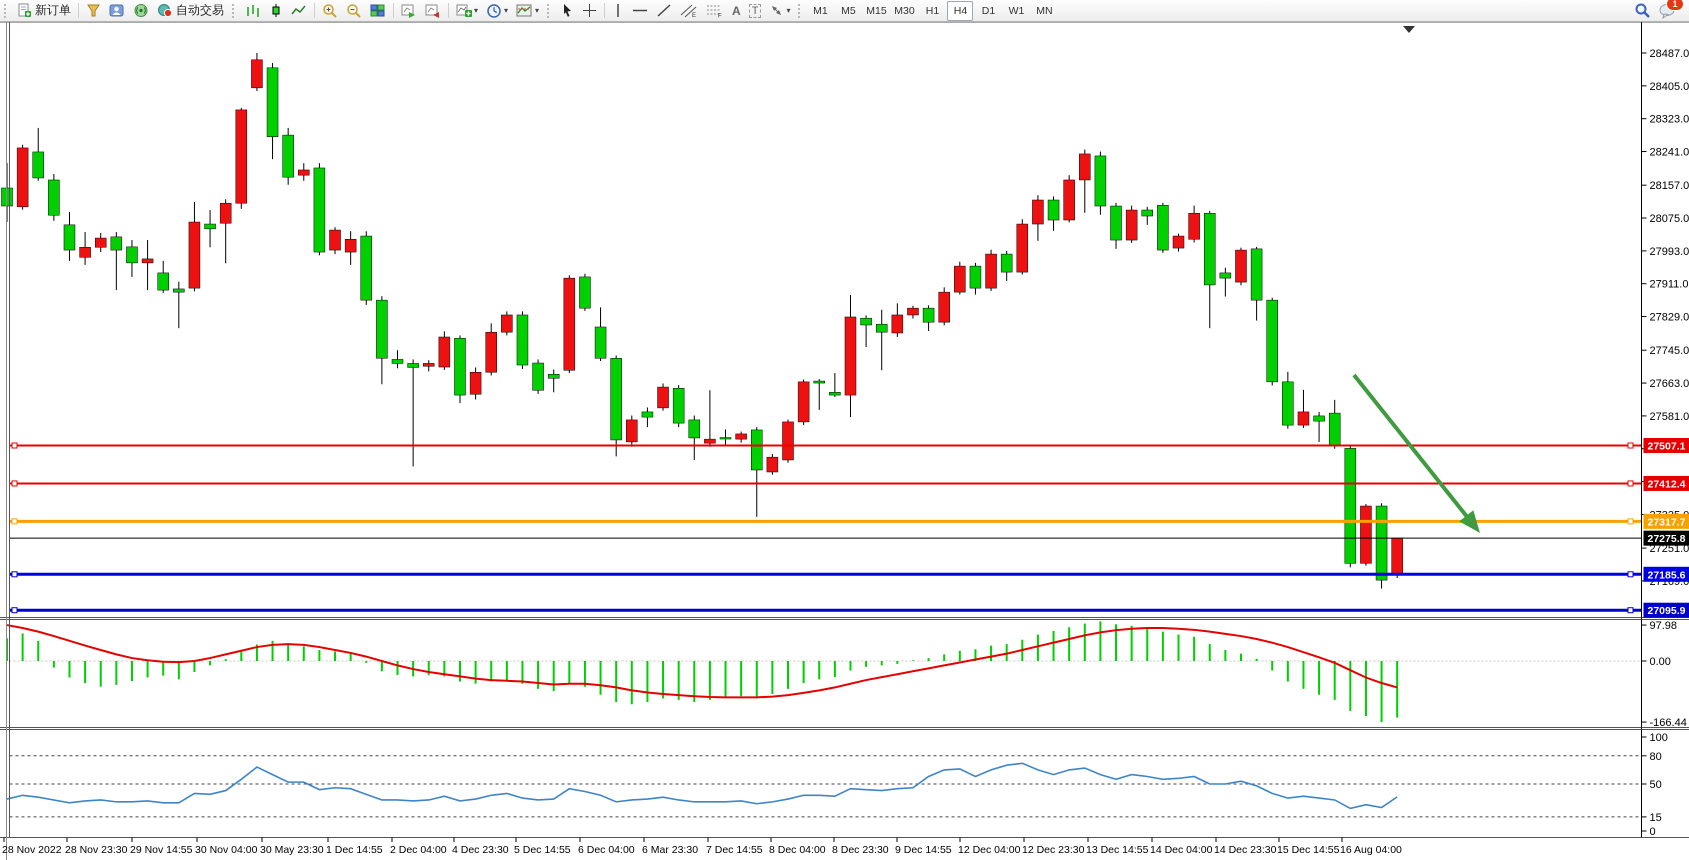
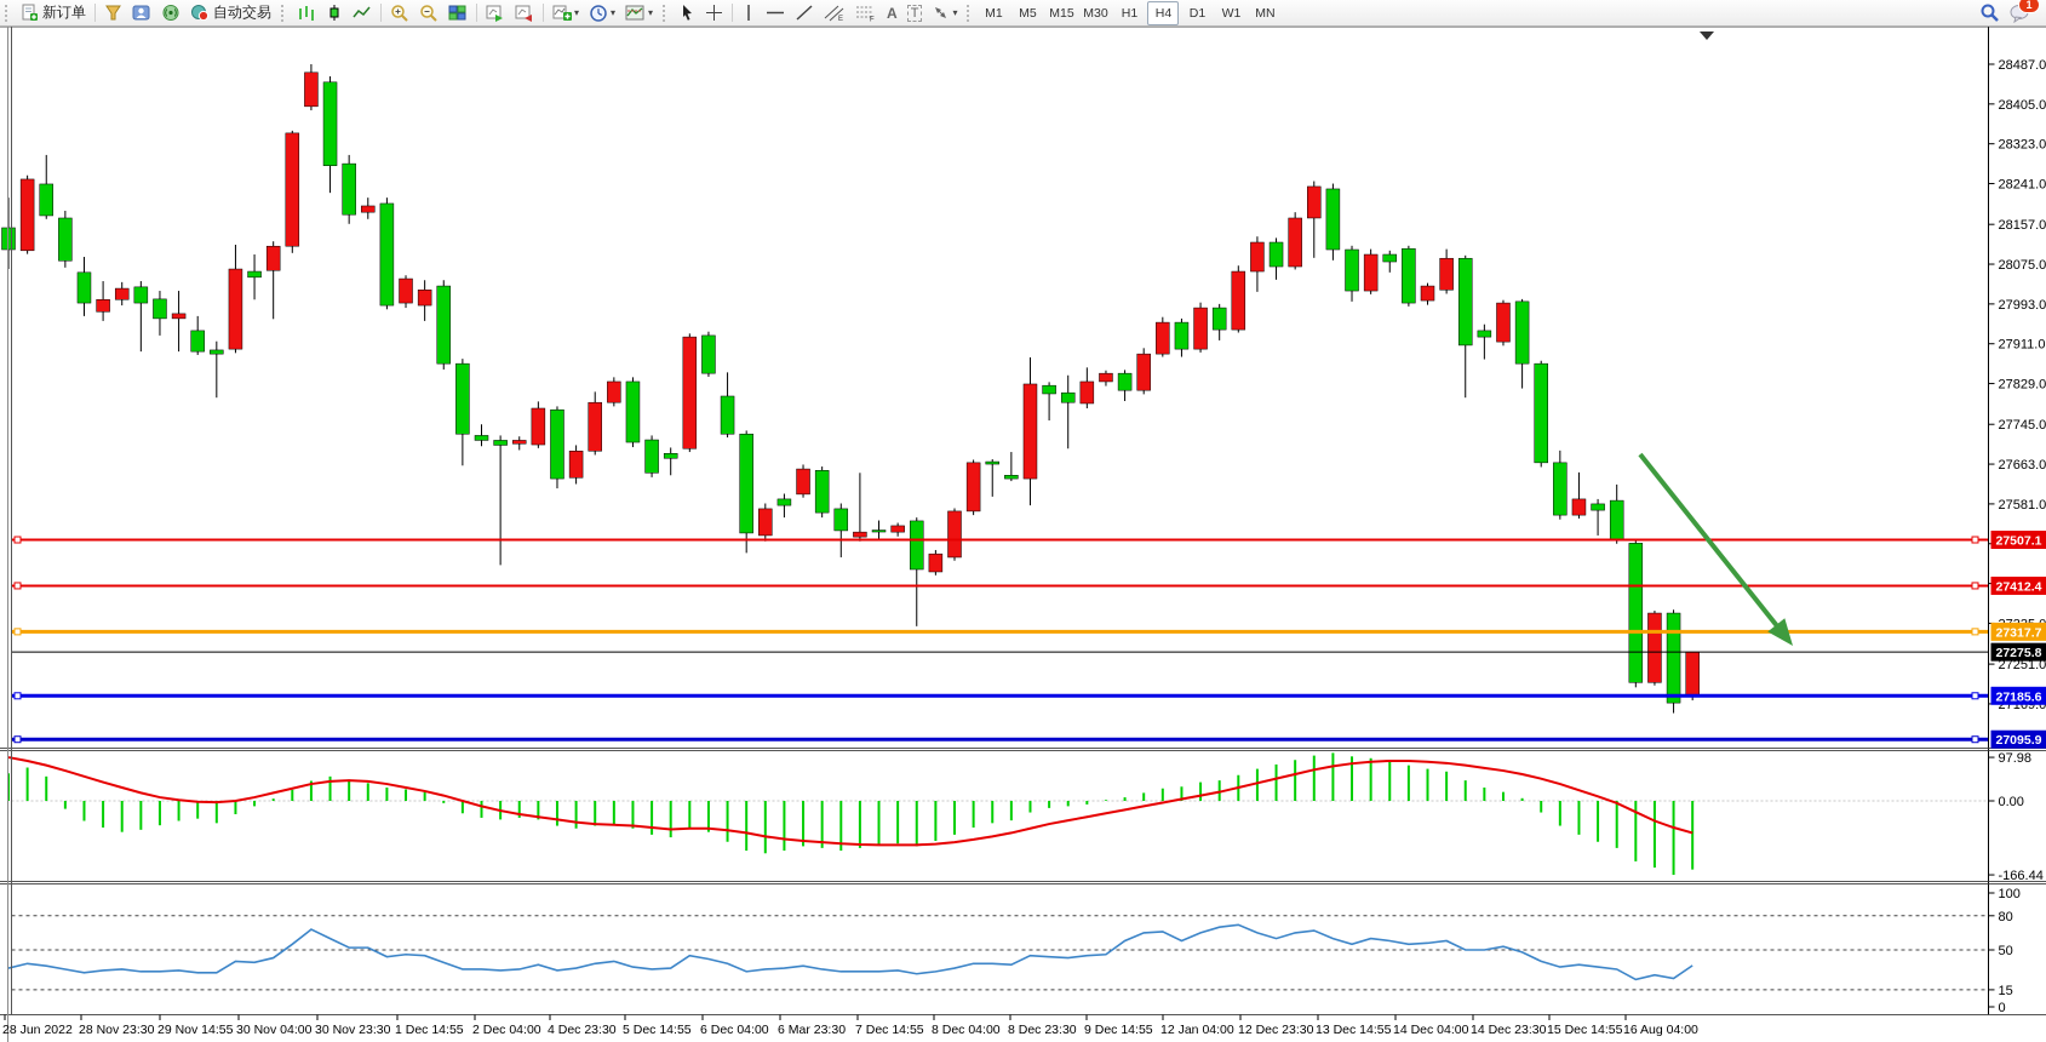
  新订单
  自动交易
  ▾
  ▾
  ▾
  A
  T
  ▾
  M1
  M5
  M15
  M30
  H1
  H4
  D1
  W1
  MN
  1
  28487.0
  28405.0
  28323.0
  28241.0
  28157.0
  28075.0
  27993.0
  27911.0
  27829.0
  27745.0
  27663.0
  27581.0
  27251.0
  27169.0
  97.98
  0.00
  -166.44
  100
  80
  50
  15
  0
  27507.1
  27412.4
  27317.7
  27275.8
  27185.6
  27095.9
- 28 Nov 2022
+ 28 Jun 2022
  28 Nov 23:30
  29 Nov 14:55
  30 Nov 04:00
- 30 May 23:30
+ 30 Nov 23:30
  1 Dec 14:55
  2 Dec 04:00
  4 Dec 23:30
  5 Dec 14:55
  6 Dec 04:00
  6 Mar 23:30
  7 Dec 14:55
  8 Dec 04:00
  8 Dec 23:30
  9 Dec 14:55
- 12 Dec 04:00
+ 12 Jan 04:00
  12 Dec 23:30
  13 Dec 14:55
  14 Dec 04:00
  14 Dec 23:30
  15 Dec 14:55
  16 Aug 04:00
